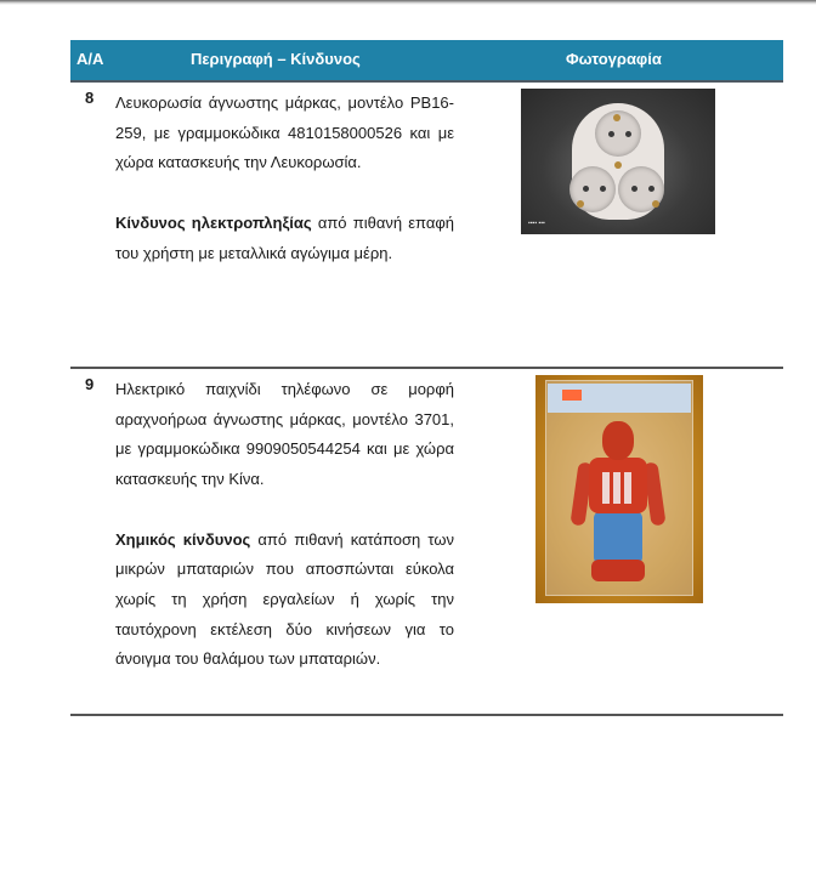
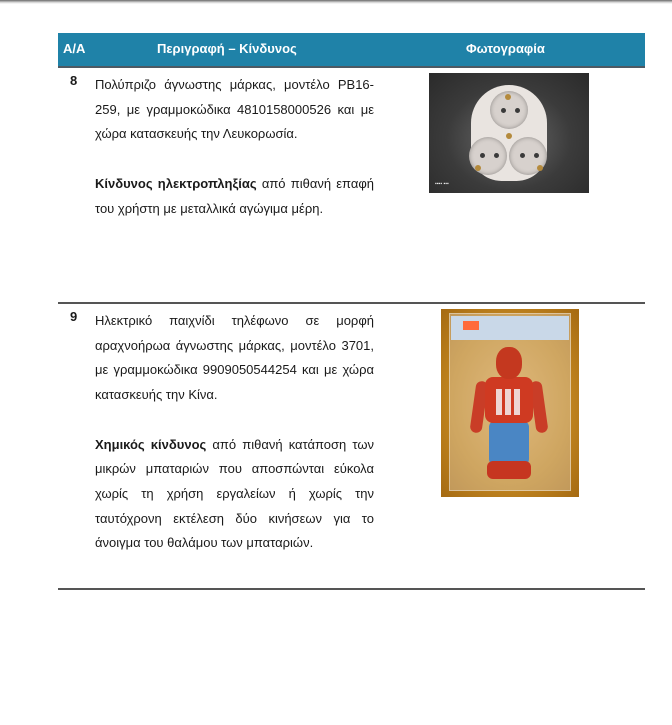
  Α/Α
  Περιγραφή – Κίνδυνος
  Φωτογραφία
  8
- Λευκορωσία άγνωστης μάρκας, μοντέλο PB16-259, με γραμμοκώδικα 4810158000526 και με χώρα κατασκευής την Λευκορωσία.
+ Πολύπριζο άγνωστης μάρκας, μοντέλο PB16-259, με γραμμοκώδικα 4810158000526 και με χώρα κατασκευής την Λευκορωσία.
  Κίνδυνος ηλεκτροπληξίας από πιθανή επαφή του χρήστη με μεταλλικά αγώγιμα μέρη.
  9
  Ηλεκτρικό παιχνίδι τηλέφωνο σε μορφή αραχνοήρωα άγνωστης μάρκας, μοντέλο 3701, με γραμμοκώδικα 9909050544254 και με χώρα κατασκευής την Κίνα.
  Χημικός κίνδυνος από πιθανή κατάποση των μικρών μπαταριών που αποσπώνται εύκολα χωρίς τη χρήση εργαλείων ή χωρίς την ταυτόχρονη εκτέλεση δύο κινήσεων για το άνοιγμα του θαλάμου των μπαταριών.
